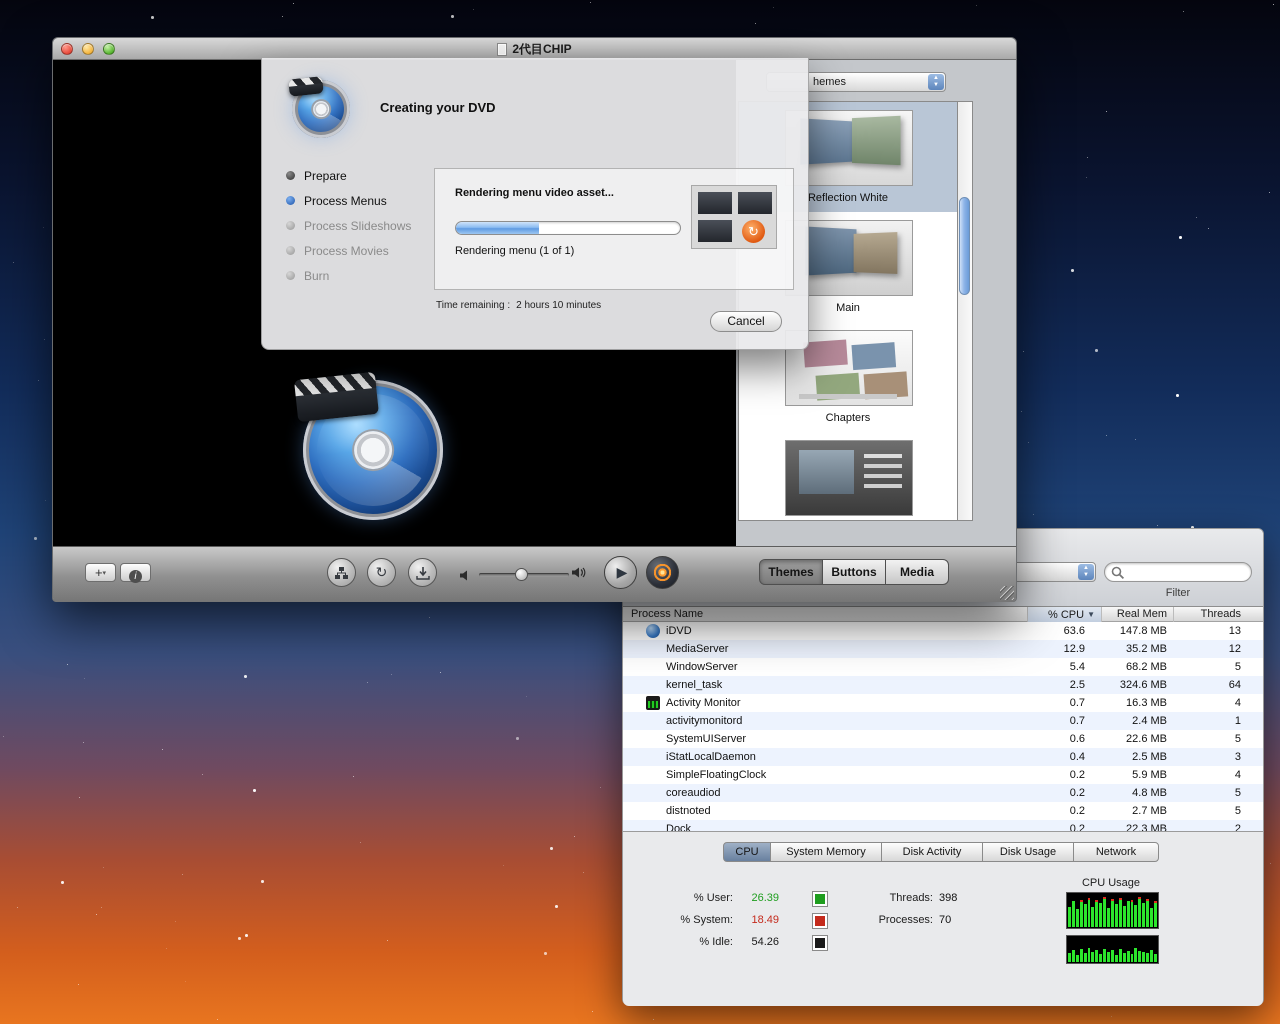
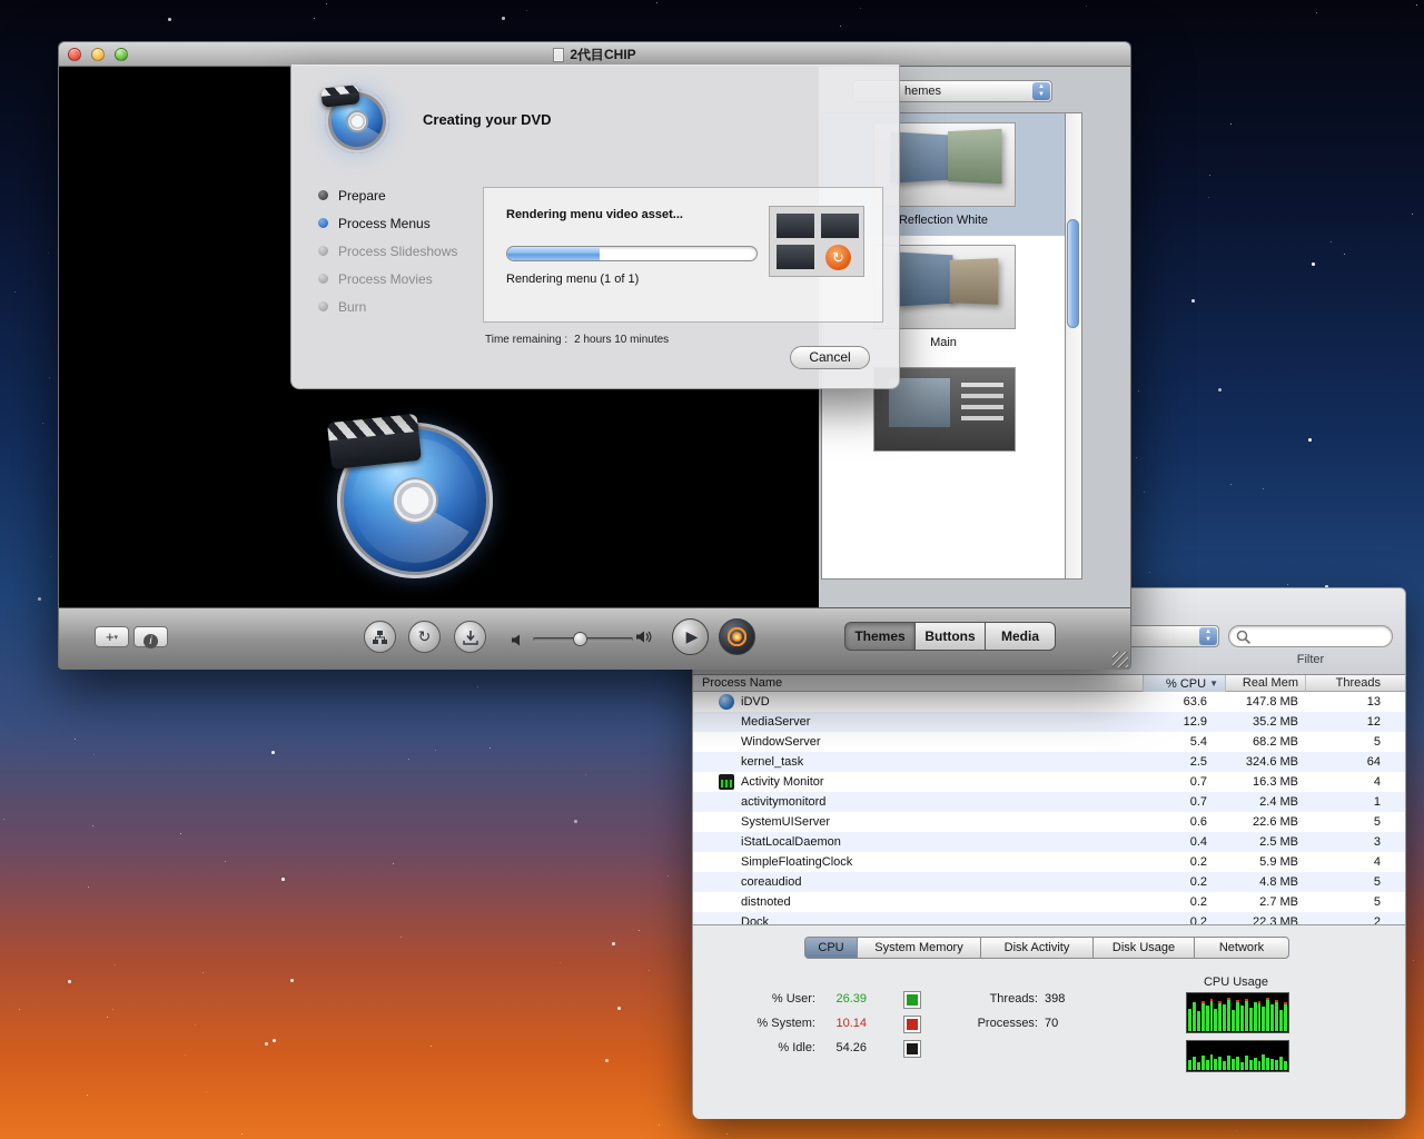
  Filter
  Process Name
  % CPU
  ▼
  Real Mem
  Threads
  iDVD
  63.6
  147.8 MB
  13
  MediaServer
  12.9
  35.2 MB
  12
  WindowServer
  5.4
  68.2 MB
  5
  kernel_task
  2.5
  324.6 MB
  64
  Activity Monitor
  0.7
  16.3 MB
  4
  activitymonitord
  0.7
  2.4 MB
  1
  SystemUIServer
  0.6
  22.6 MB
  5
  iStatLocalDaemon
  0.4
  2.5 MB
  3
  SimpleFloatingClock
  0.2
  5.9 MB
  4
  coreaudiod
  0.2
  4.8 MB
  5
  distnoted
  0.2
  2.7 MB
  5
  Dock
  0.2
  22.3 MB
  2
  CPU
  System Memory
  Disk Activity
  Disk Usage
  Network
  % User:
  26.39
  % System:
- 18.49
+ 10.14
  % Idle:
  54.26
  Threads:
  398
  Processes:
  70
  CPU Usage
  2代目CHIP
  hemes
  Reflection White
  Main
- Chapters
  i
  ↻
  ▶
  Themes
  Buttons
  Media
  Creating your DVD
  Prepare
  Process Menus
  Process Slideshows
  Process Movies
  Burn
  Rendering menu video asset...
  Rendering menu (1 of 1)
  ↻
  Time remaining : 2 hours 10 minutes
  Cancel
